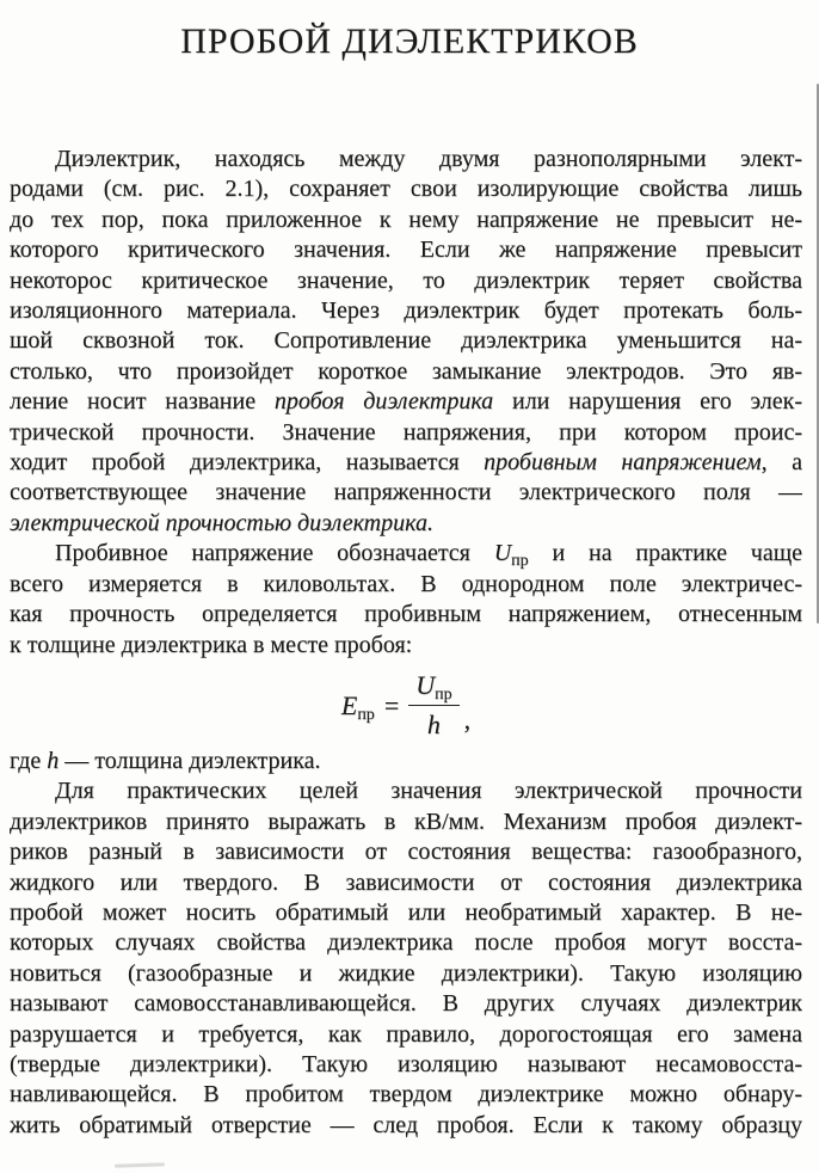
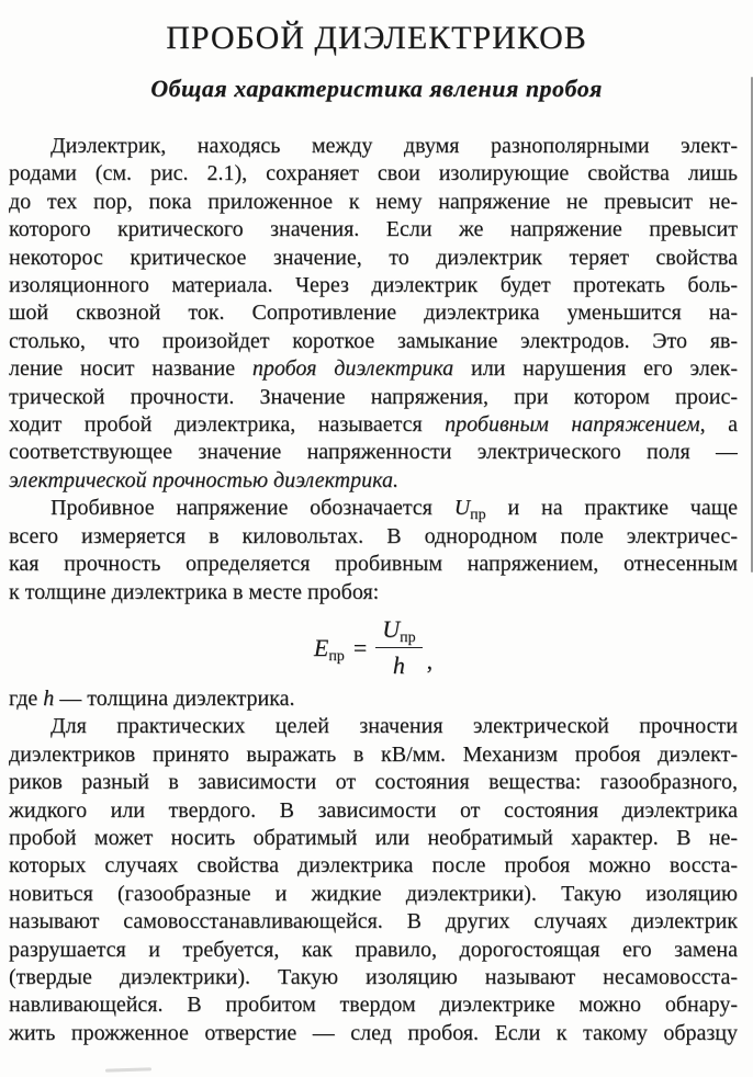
  ПРОБОЙ ДИЭЛЕКТРИКОВ
+ Общая характеристика явления пробоя
  Диэлектрик, находясь между двумя разнополярными элект-
  родами (см. рис. 2.1), сохраняет свои изолирующие свойства лишь
  до тех пор, пока приложенное к нему напряжение не превысит не-
  которого критического значения. Если же напряжение превысит
  некоторос критическое значение, то диэлектрик теряет свойства
  изоляционного материала. Через диэлектрик будет протекать боль-
  шой сквозной ток. Сопротивление диэлектрика уменьшится на-
  столько, что произойдет короткое замыкание электродов. Это яв-
  ление носит название пробоя диэлектрика или нарушения его элек-
  трической прочности. Значение напряжения, при котором проис-
  ходит пробой диэлектрика, называется пробивным напряжением, а
  соответствующее значение напряженности электрического поля —
  электрической прочностью диэлектрика.
  Пробивное напряжение обозначается Uпр и на практике чаще
  всего измеряется в киловольтах. В однородном поле электричес-
  кая прочность определяется пробивным напряжением, отнесенным
  к толщине диэлектрика в месте пробоя:
  Eпр
  =
  Uпр
  h
  ,
  где h — толщина диэлектрика.
  Для практических целей значения электрической прочности
  диэлектриков принято выражать в кВ/мм. Механизм пробоя диэлект-
  риков разный в зависимости от состояния вещества: газообразного,
  жидкого или твердого. В зависимости от состояния диэлектрика
  пробой может носить обратимый или необратимый характер. В не-
- которых случаях свойства диэлектрика после пробоя могут восста-
+ которых случаях свойства диэлектрика после пробоя можно восста-
  новиться (газообразные и жидкие диэлектрики). Такую изоляцию
  называют самовосстанавливающейся. В других случаях диэлектрик
  разрушается и требуется, как правило, дорогостоящая его замена
  (твердые диэлектрики). Такую изоляцию называют несамовосста-
  навливающейся. В пробитом твердом диэлектрике можно обнару-
- жить обратимый отверстие — след пробоя. Если к такому образцу
+ жить прожженное отверстие — след пробоя. Если к такому образцу
